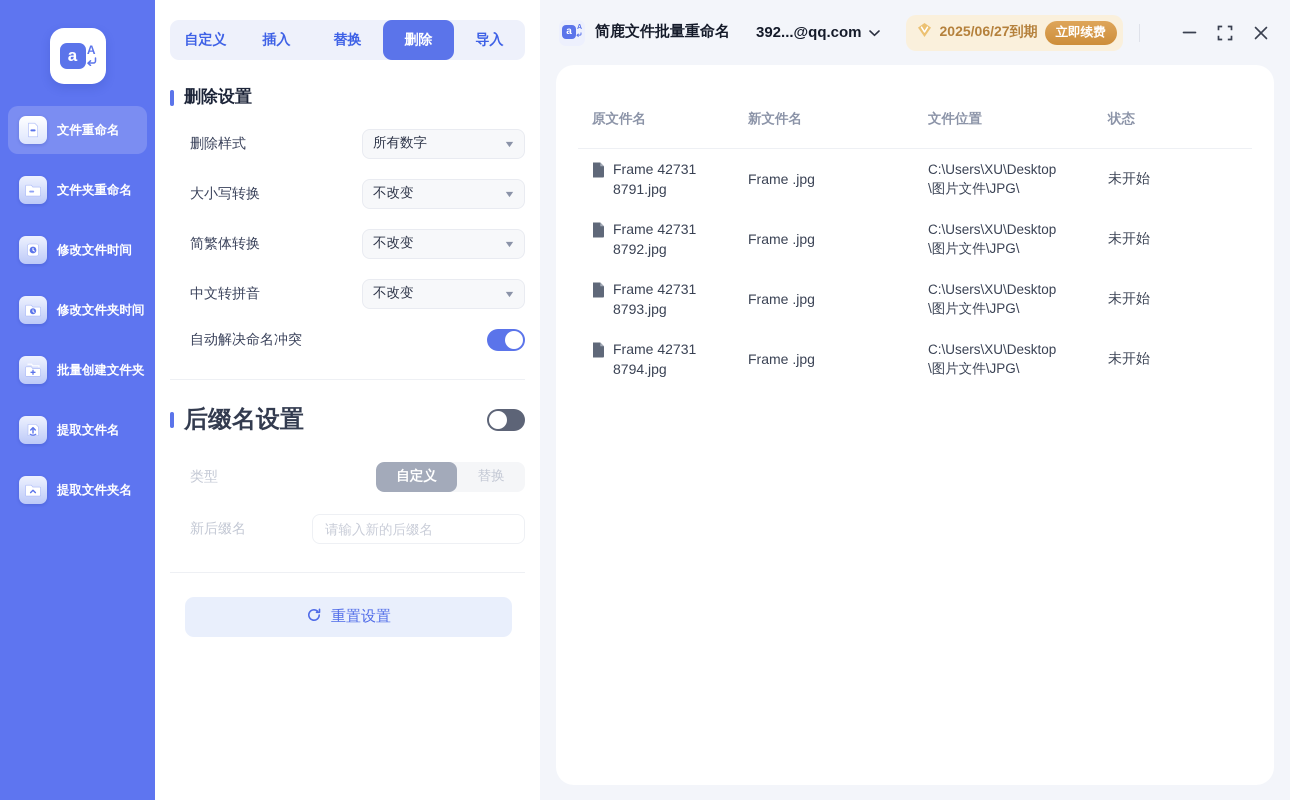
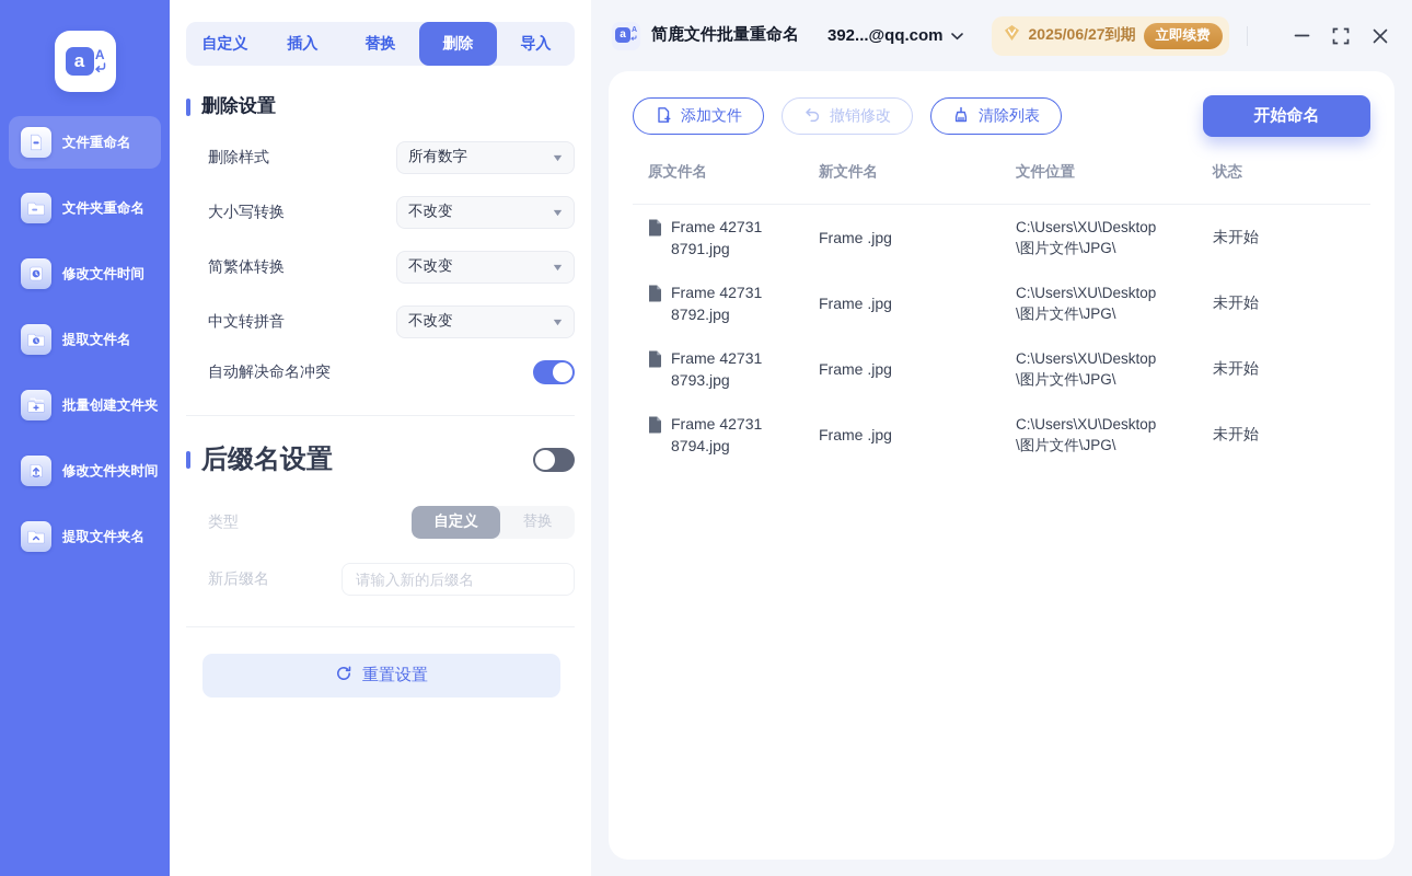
  a
  A
  文件重命名
  文件夹重命名
  修改文件时间
- 修改文件夹时间
+ 提取文件名
  批量创建文件夹
- 提取文件名
+ 修改文件夹时间
  提取文件夹名
  自定义
  插入
  替换
  删除
  导入
  删除设置
  删除样式
  所有数字
  ▼
  大小写转换
  不改变
  ▼
  简繁体转换
  不改变
  ▼
  中文转拼音
  不改变
  ▼
  自动解决命名冲突
  后缀名设置
  类型
  自定义
  替换
  新后缀名
  请输入新的后缀名
  重置设置
  a
  简鹿文件批量重命名
  392...@qq.com
  2025/06/27到期
  立即续费
+ 添加文件
+ 撤销修改
+ 清除列表
+ 开始命名
  原文件名
  新文件名
  文件位置
  状态
  Frame 42731
  8791.jpg
  Frame .jpg
  C:\Users\XU\Desktop
  \图片文件\JPG\
  未开始
  Frame 42731
  8792.jpg
  Frame .jpg
  C:\Users\XU\Desktop
  \图片文件\JPG\
  未开始
  Frame 42731
  8793.jpg
  Frame .jpg
  C:\Users\XU\Desktop
  \图片文件\JPG\
  未开始
  Frame 42731
  8794.jpg
  Frame .jpg
  C:\Users\XU\Desktop
  \图片文件\JPG\
  未开始
